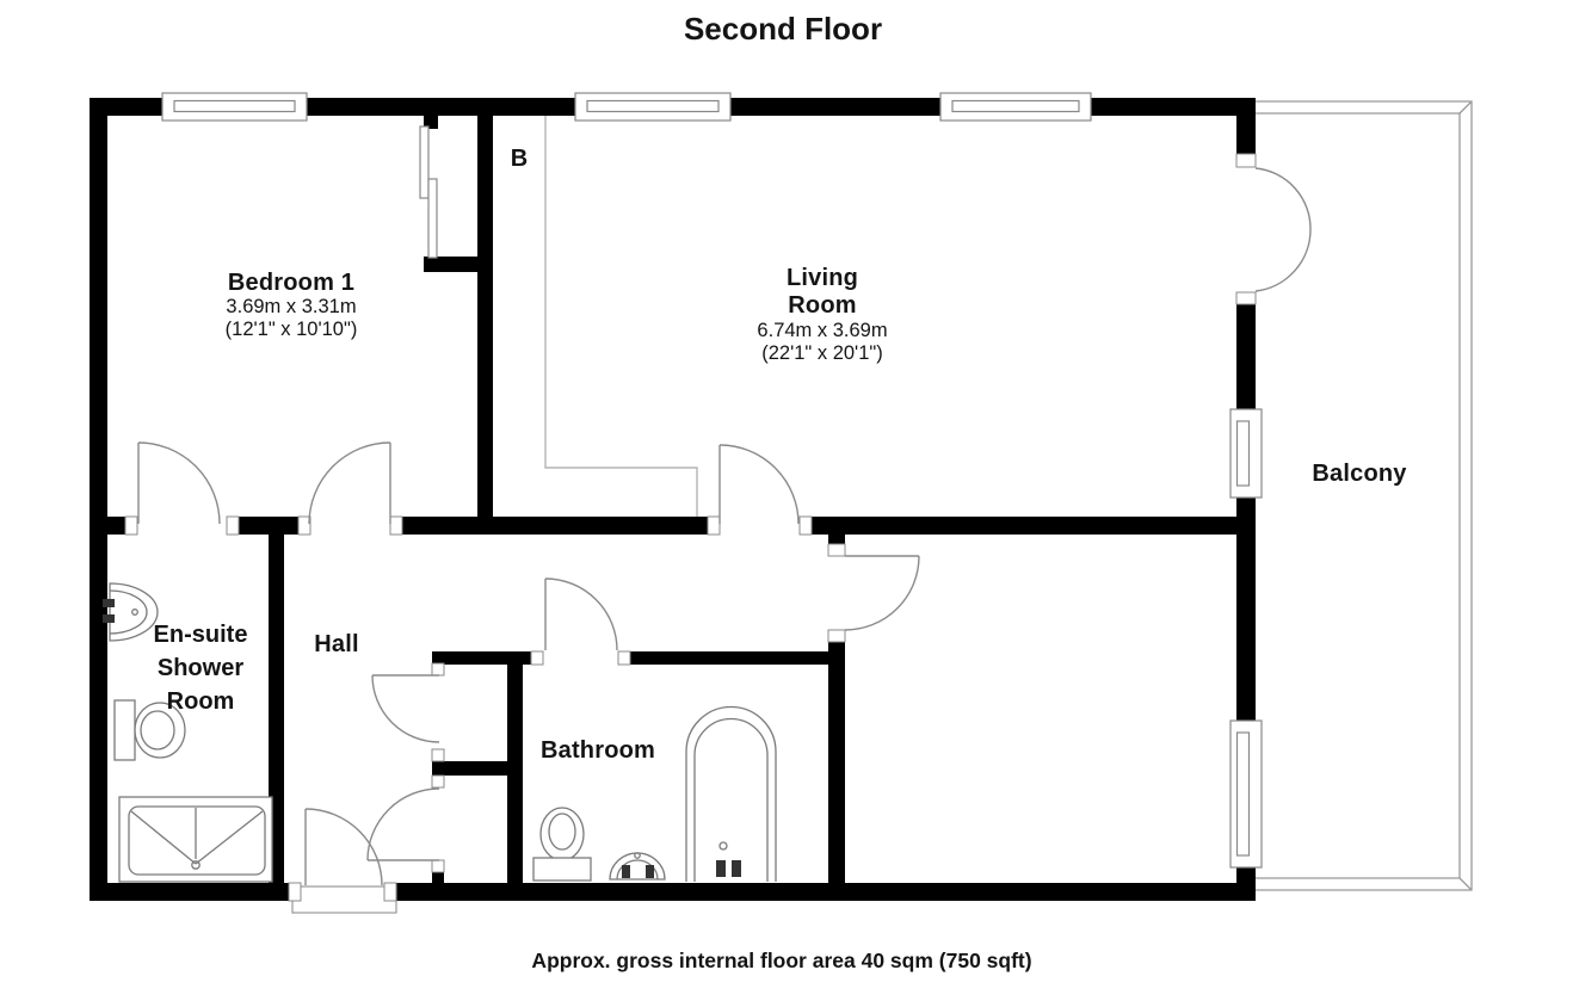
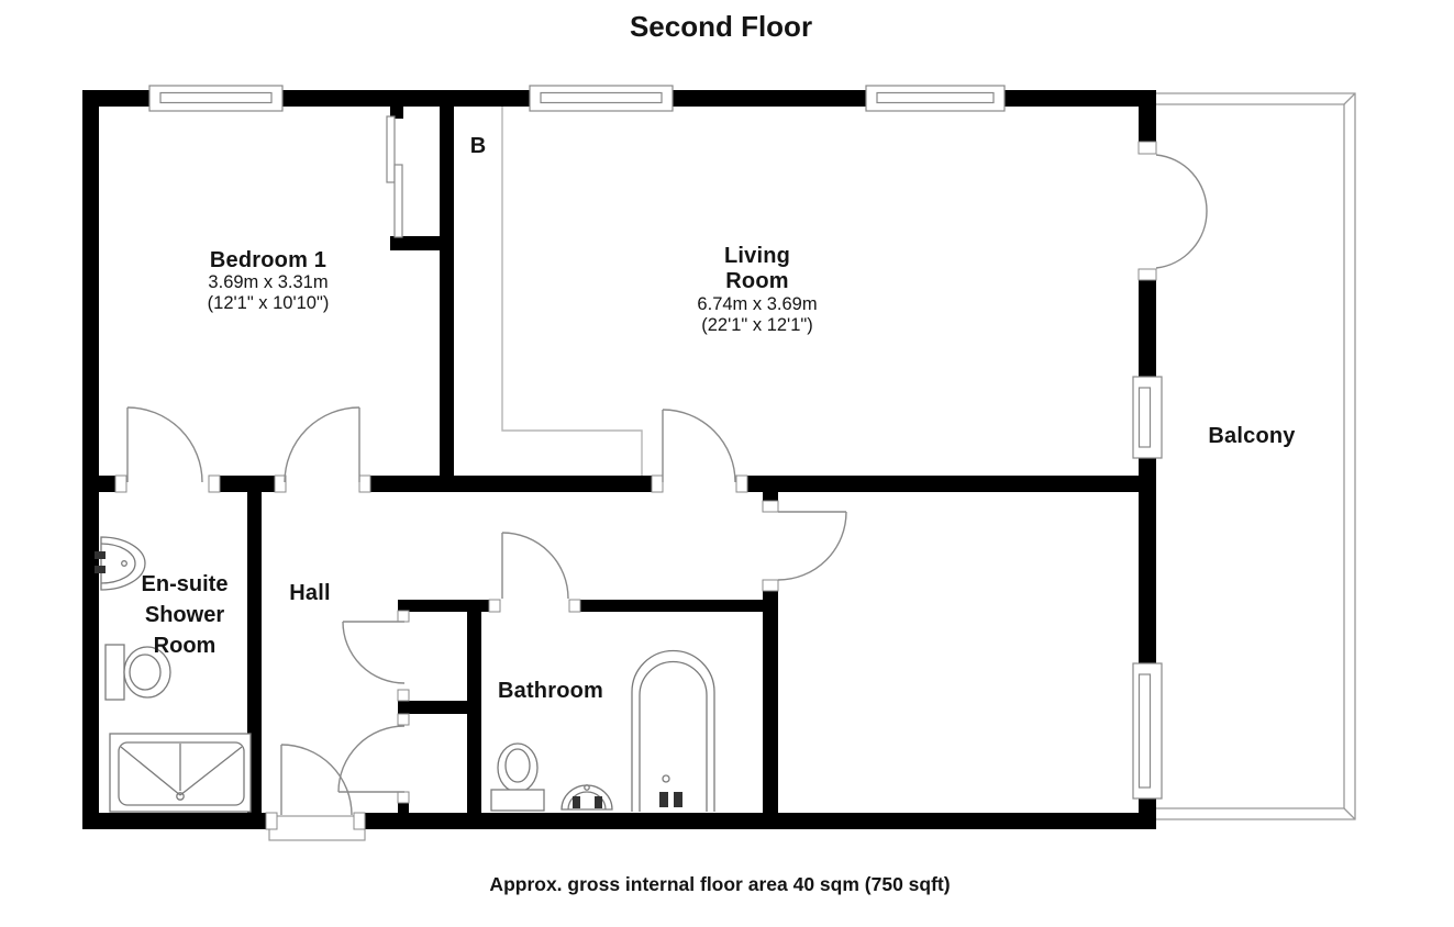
  Second Floor
  Bedroom 1
  3.69m x 3.31m
  (12'1" x 10'10")
  Living
  Room
  6.74m x 3.69m
- (22'1" x 20'1")
+ (22'1" x 12'1")
  B
  En-suite
  Shower
  Room
  Hall
  Bathroom
  Balcony
  Approx. gross internal floor area 40 sqm (750 sqft)
